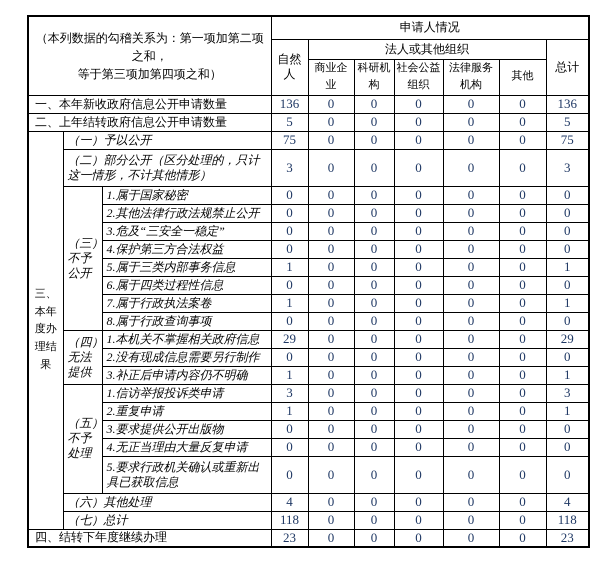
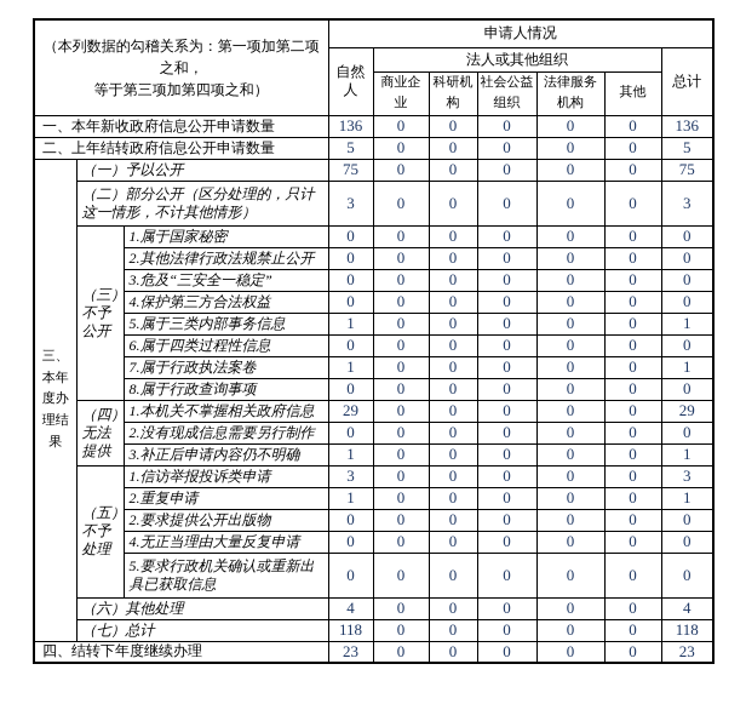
  （本列数据的勾稽关系为：第一项加第二项之和， 等于第三项加第四项之和）	申请人情况
  自然人	法人或其他组织	总计
  商业企业	科研机构	社会公益组织	法律服务机构	其他
  一、本年新收政府信息公开申请数量	136	0	0	0	0	0	136
  二、上年结转政府信息公开申请数量	5	0	0	0	0	0	5
  三、本年度办理结果	（一）予以公开	75	0	0	0	0	0	75
  （二）部分公开（区分处理的，只计这一情形，不计其他情形）	3	0	0	0	0	0	3
  （三）不予公开	1.属于国家秘密	0	0	0	0	0	0	0
  2.其他法律行政法规禁止公开	0	0	0	0	0	0	0
  3.危及“三安全一稳定”	0	0	0	0	0	0	0
  4.保护第三方合法权益	0	0	0	0	0	0	0
  5.属于三类内部事务信息	1	0	0	0	0	0	1
  6.属于四类过程性信息	0	0	0	0	0	0	0
  7.属于行政执法案卷	1	0	0	0	0	0	1
  8.属于行政查询事项	0	0	0	0	0	0	0
  （四）无法提供	1.本机关不掌握相关政府信息	29	0	0	0	0	0	29
  2.没有现成信息需要另行制作	0	0	0	0	0	0	0
  3.补正后申请内容仍不明确	1	0	0	0	0	0	1
  （五）不予处理	1.信访举报投诉类申请	3	0	0	0	0	0	3
  2.重复申请	1	0	0	0	0	0	1
- 3.要求提供公开出版物	0	0	0	0	0	0	0
+ 2.要求提供公开出版物	0	0	0	0	0	0	0
  4.无正当理由大量反复申请	0	0	0	0	0	0	0
  5.要求行政机关确认或重新出具已获取信息	0	0	0	0	0	0	0
  （六）其他处理	4	0	0	0	0	0	4
  （七）总计	118	0	0	0	0	0	118
  四、结转下年度继续办理	23	0	0	0	0	0	23
